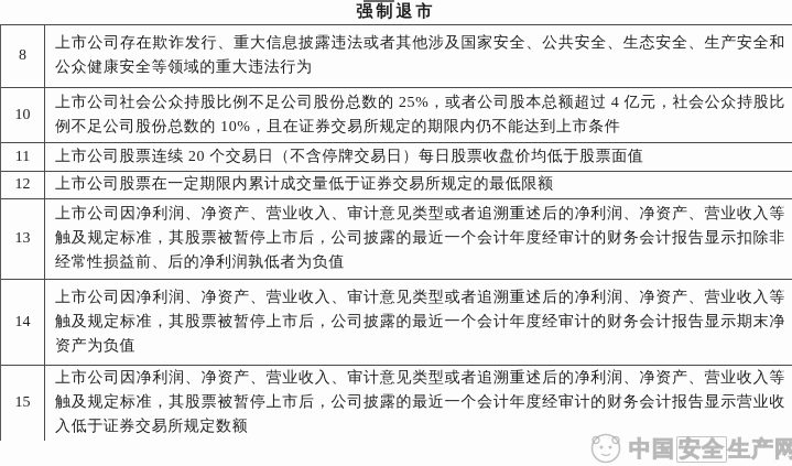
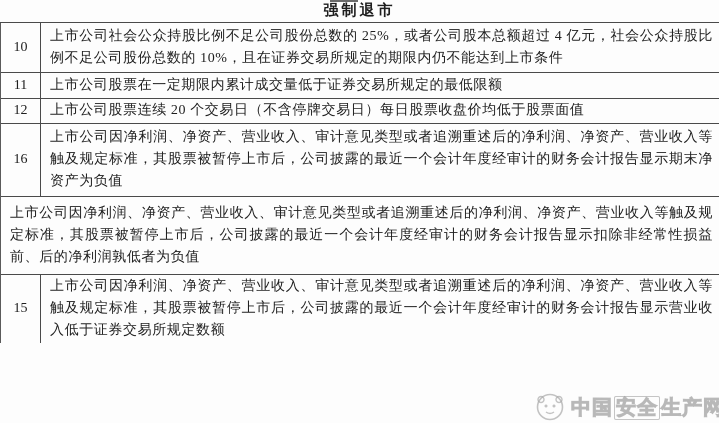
  强制退市
- 8
- 上市公司存在欺诈发行、重大信息披露违法或者其他涉及国家安全、公共安全、生态安全、生产安全和公众健康安全等领域的重大违法行为
  10
  上市公司社会公众持股比例不足公司股份总数的 25%，或者公司股本总额超过 4 亿元，社会公众持股比例不足公司股份总数的 10%，且在证券交易所规定的期限内仍不能达到上市条件
  11
- 上市公司股票连续 20 个交易日（不含停牌交易日）每日股票收盘价均低于股票面值
+ 上市公司股票在一定期限内累计成交量低于证券交易所规定的最低限额
  12
- 上市公司股票在一定期限内累计成交量低于证券交易所规定的最低限额
+ 上市公司股票连续 20 个交易日（不含停牌交易日）每日股票收盘价均低于股票面值
- 13
+ 16
- 上市公司因净利润、净资产、营业收入、审计意见类型或者追溯重述后的净利润、净资产、营业收入等触及规定标准，其股票被暂停上市后，公司披露的最近一个会计年度经审计的财务会计报告显示扣除非经常性损益前、后的净利润孰低者为负值
+ 上市公司因净利润、净资产、营业收入、审计意见类型或者追溯重述后的净利润、净资产、营业收入等触及规定标准，其股票被暂停上市后，公司披露的最近一个会计年度经审计的财务会计报告显示期末净资产为负值
- 14
- 上市公司因净利润、净资产、营业收入、审计意见类型或者追溯重述后的净利润、净资产、营业收入等触及规定标准，其股票被暂停上市后，公司披露的最近一个会计年度经审计的财务会计报告显示期末净资产为负值
+ 上市公司因净利润、净资产、营业收入、审计意见类型或者追溯重述后的净利润、净资产、营业收入等触及规定标准，其股票被暂停上市后，公司披露的最近一个会计年度经审计的财务会计报告显示扣除非经常性损益前、后的净利润孰低者为负值
  15
  上市公司因净利润、净资产、营业收入、审计意见类型或者追溯重述后的净利润、净资产、营业收入等触及规定标准，其股票被暂停上市后，公司披露的最近一个会计年度经审计的财务会计报告显示营业收入低于证券交易所规定数额
  中国 安全 生产网
